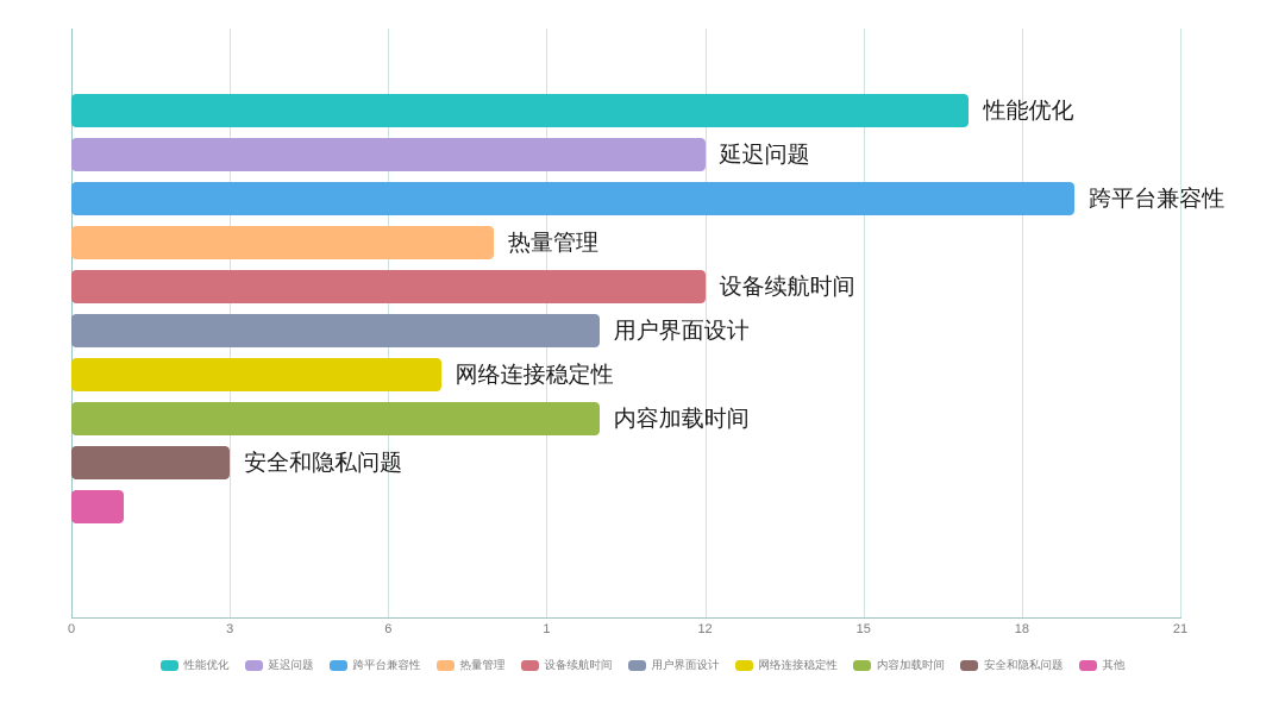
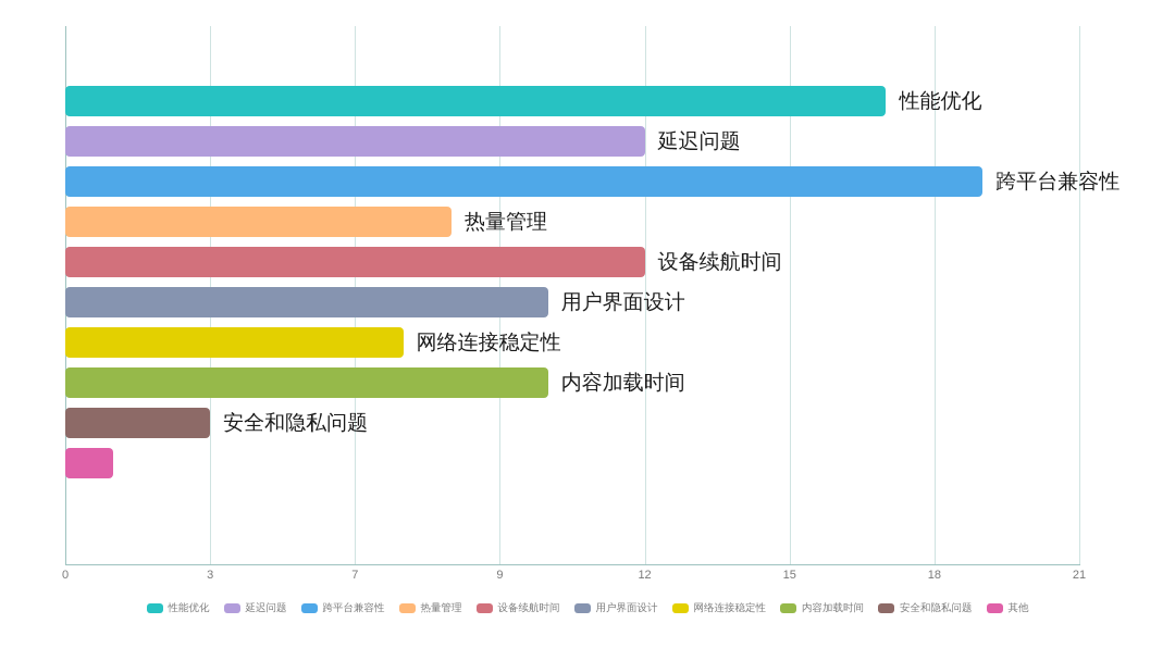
  0
  3
- 6
+ 7
- 1
+ 9
  12
  15
  18
  21
  性能优化
  延迟问题
  跨平台兼容性
  热量管理
  设备续航时间
  用户界面设计
  网络连接稳定性
  内容加载时间
  安全和隐私问题
  性能优化
  延迟问题
  跨平台兼容性
  热量管理
  设备续航时间
  用户界面设计
  网络连接稳定性
  内容加载时间
  安全和隐私问题
  其他
